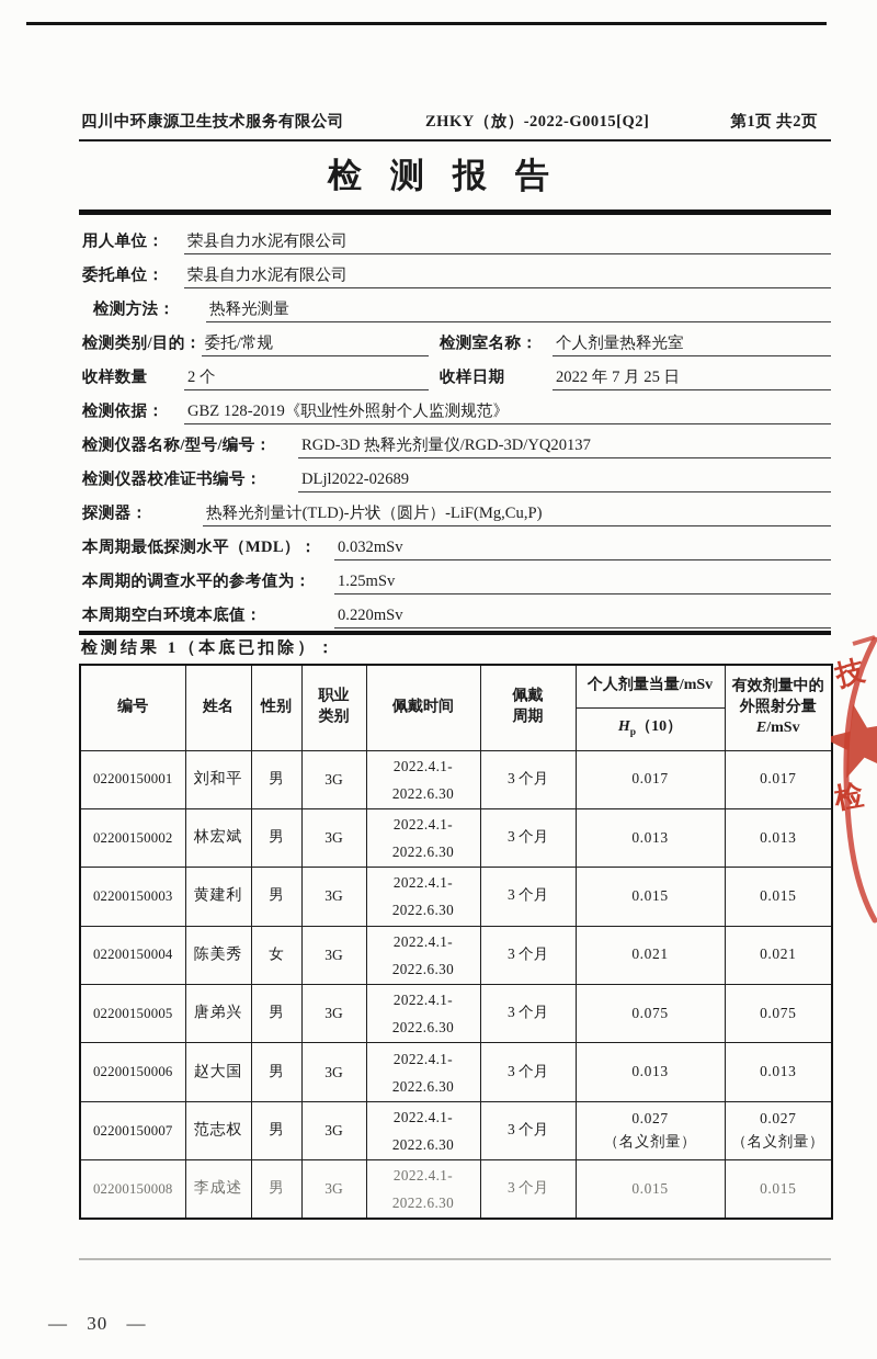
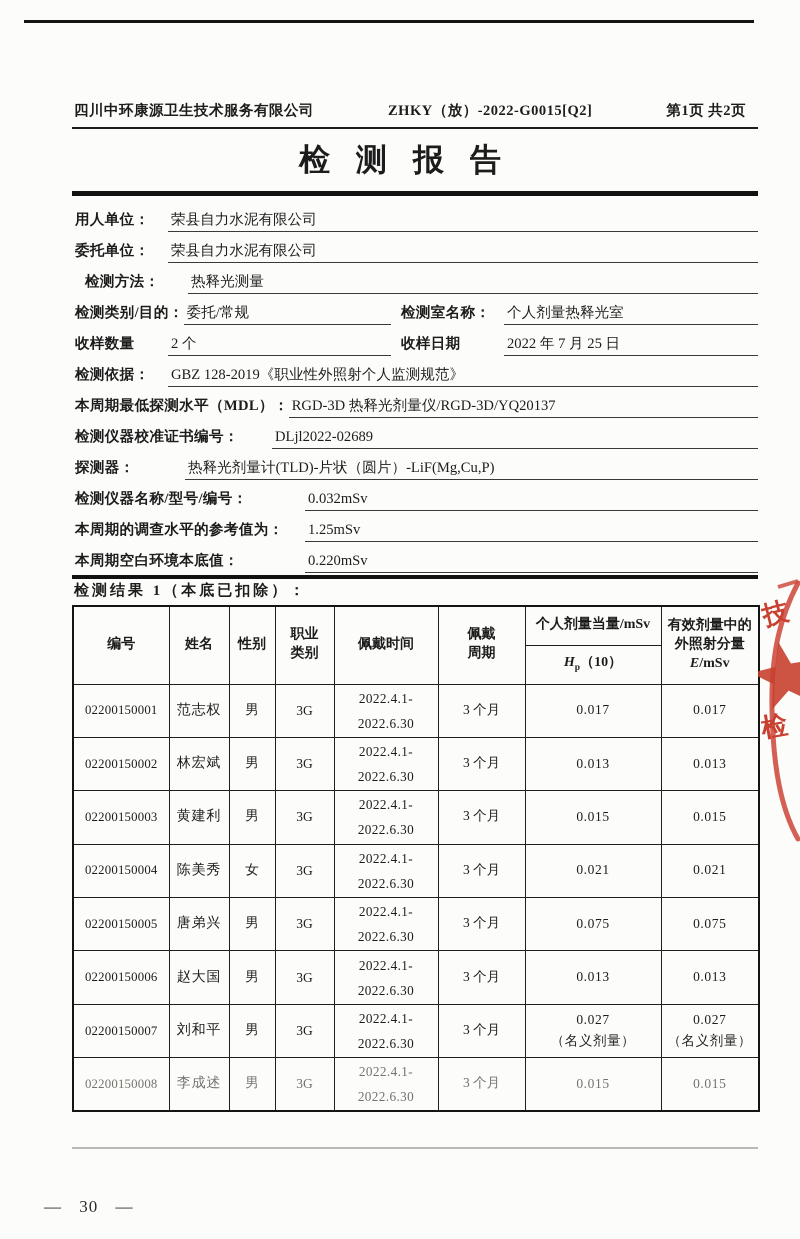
  四川中环康源卫生技术服务有限公司
  ZHKY（放）-2022-G0015[Q2]
  第1页 共2页
  检测报告
  用人单位：
  荣县自力水泥有限公司
  委托单位：
  荣县自力水泥有限公司
  检测方法：
  热释光测量
  检测类别/目的：
  委托/常规
  检测室名称：
  个人剂量热释光室
  收样数量
  2 个
  收样日期
  2022 年 7 月 25 日
  检测依据：
  GBZ 128-2019《职业性外照射个人监测规范》
- 检测仪器名称/型号/编号：
+ 本周期最低探测水平（MDL）：
  RGD-3D 热释光剂量仪/RGD-3D/YQ20137
  检测仪器校准证书编号：
  DLjl2022-02689
  探测器：
  热释光剂量计(TLD)-片状（圆片）-LiF(Mg,Cu,P)
- 本周期最低探测水平（MDL）：
+ 检测仪器名称/型号/编号：
  0.032mSv
  本周期的调查水平的参考值为：
  1.25mSv
  本周期空白环境本底值：
  0.220mSv
  检测结果 1（本底已扣除）：
  编号	姓名	性别	职业 类别	佩戴时间	佩戴 周期	个人剂量当量/mSv	有效剂量中的外照射分量 E/mSv
  Hp（10）
- 02200150001	刘和平	男	3G	2022.4.1-2022.6.30	3 个月	0.017	0.017
+ 02200150001	范志权	男	3G	2022.4.1-2022.6.30	3 个月	0.017	0.017
  02200150002	林宏斌	男	3G	2022.4.1-2022.6.30	3 个月	0.013	0.013
  02200150003	黄建利	男	3G	2022.4.1-2022.6.30	3 个月	0.015	0.015
  02200150004	陈美秀	女	3G	2022.4.1-2022.6.30	3 个月	0.021	0.021
  02200150005	唐弟兴	男	3G	2022.4.1-2022.6.30	3 个月	0.075	0.075
  02200150006	赵大国	男	3G	2022.4.1-2022.6.30	3 个月	0.013	0.013
- 02200150007	范志权	男	3G	2022.4.1-2022.6.30	3 个月	0.027（名义剂量）	0.027（名义剂量）
+ 02200150007	刘和平	男	3G	2022.4.1-2022.6.30	3 个月	0.027（名义剂量）	0.027（名义剂量）
  02200150008	李成述	男	3G	2022.4.1-2022.6.30	3 个月	0.015	0.015
  — 30 —
